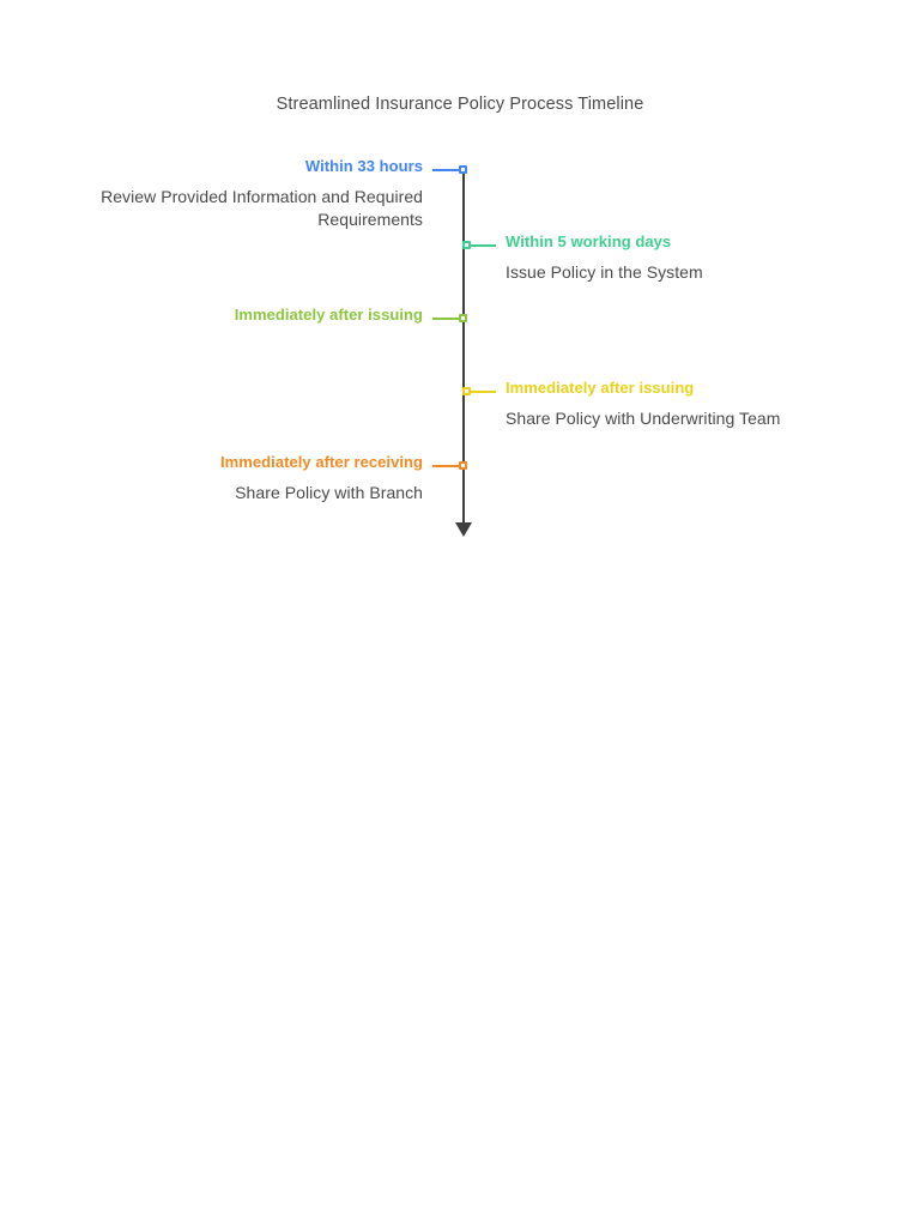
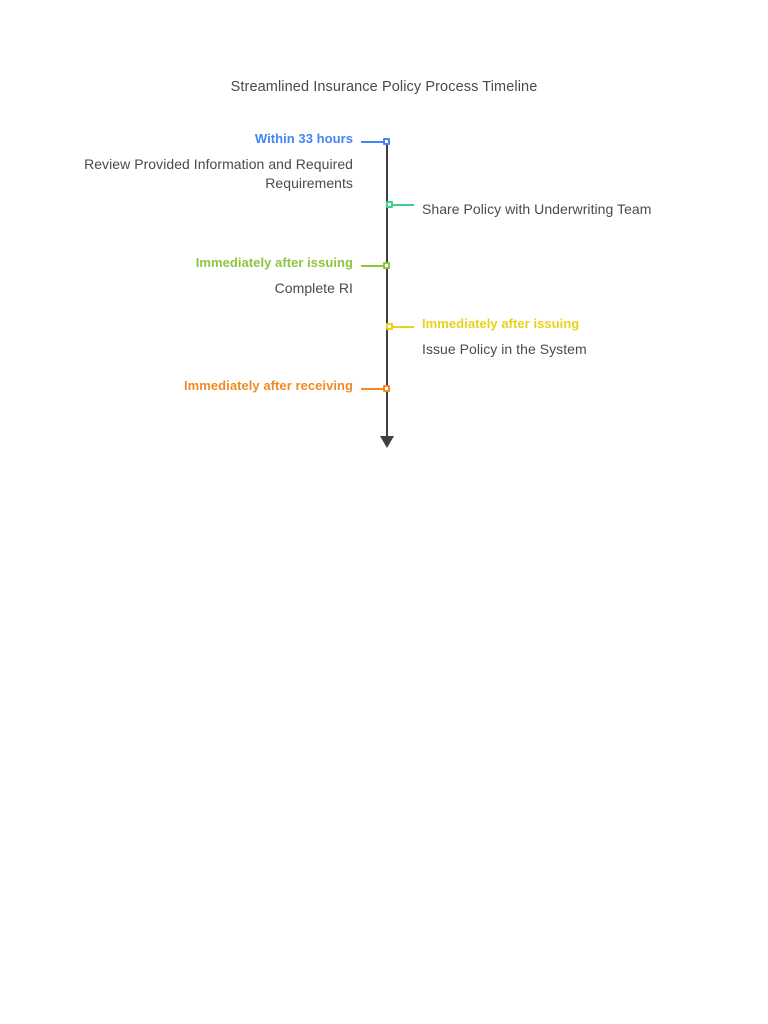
  Streamlined Insurance Policy Process Timeline
  Within 33 hours
  Review Provided Information and Required Requirements
- Within 5 working days
- Issue Policy in the System
+ Share Policy with Underwriting Team
  Immediately after issuing
+ Complete RI
  Immediately after issuing
- Share Policy with Underwriting Team
+ Issue Policy in the System
  Immediately after receiving
- Share Policy with Branch
